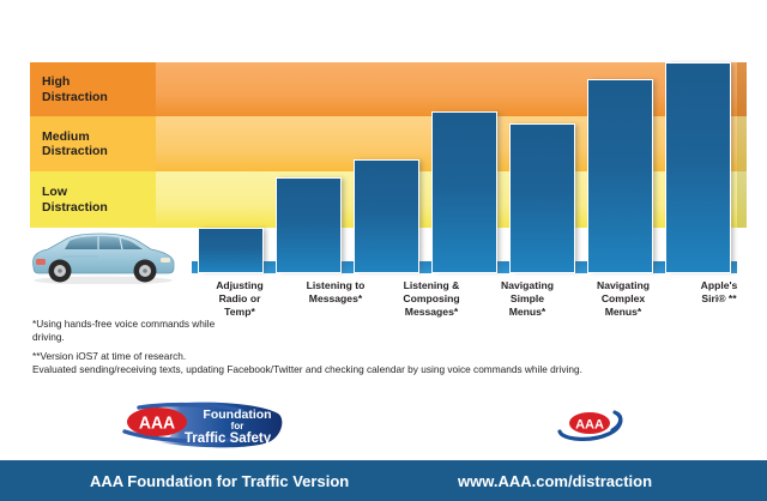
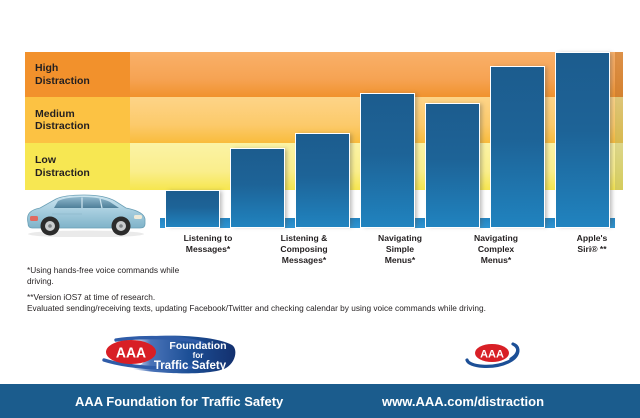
  High
  Distraction
  Medium
  Distraction
  Low
  Distraction
- Adjusting
- Radio or
- Temp*
  Listening to
  Messages*
  Listening &
  Composing
  Messages*
  Navigating
  Simple
  Menus*
  Navigating
  Complex
  Menus*
  Apple's
  Siri® **
  *Using hands-free voice commands while driving.
  **Version iOS7 at time of research.
  Evaluated sending/receiving texts, updating Facebook/Twitter and checking calendar by using voice commands while driving.
  AAA
  Foundation
  for
  Traffic Safety
  AAA
- AAA Foundation for Traffic Version
+ AAA Foundation for Traffic Safety
  www.AAA.com/distraction
